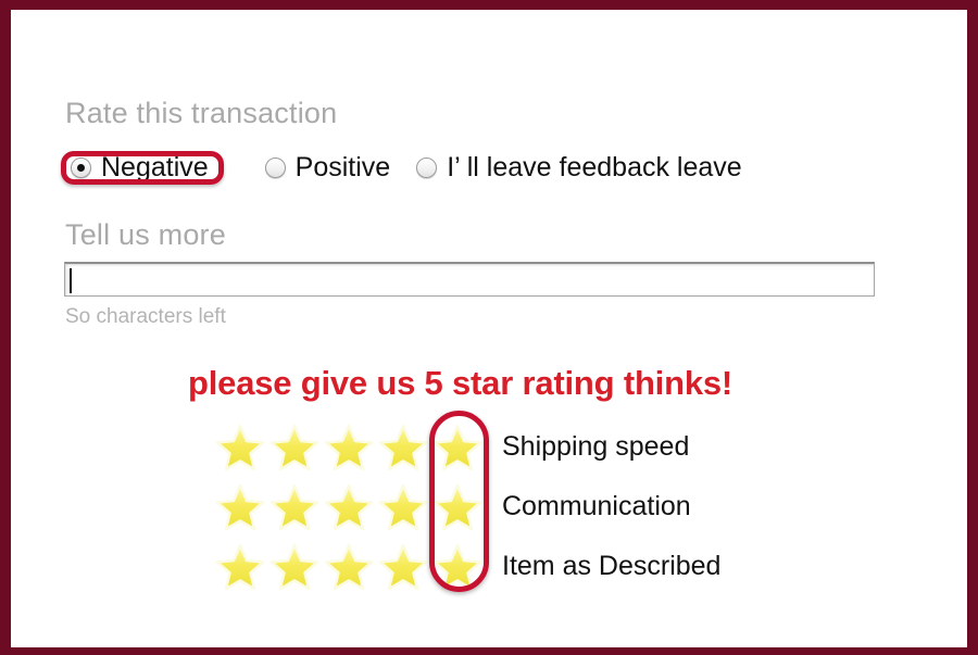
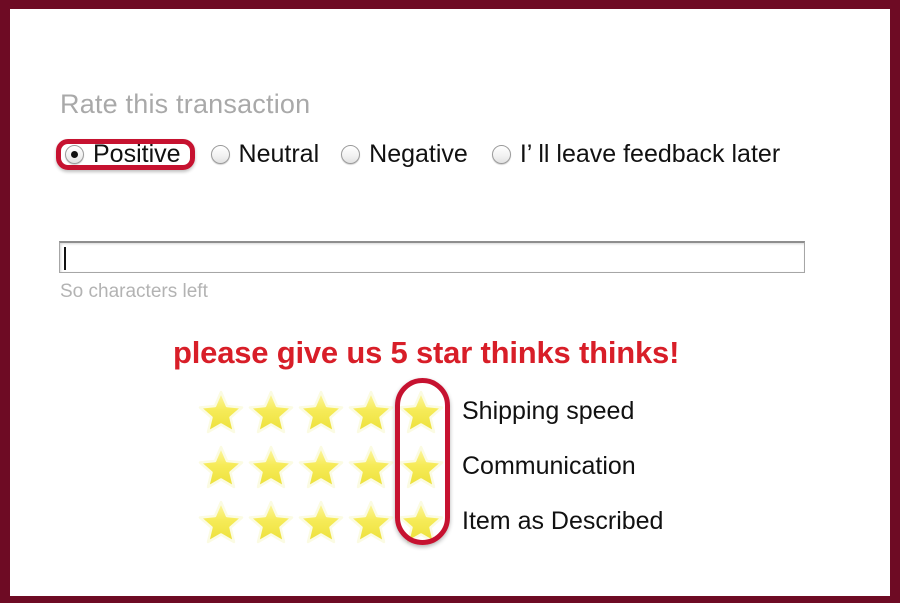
  Rate this transaction
- Negative
+ Positive
+ Neutral
- Positive
+ Negative
- I’ ll leave feedback leave
+ I’ ll leave feedback later
- Tell us more
  So characters left
- please give us 5 star rating thinks!
+ please give us 5 star thinks thinks!
  Shipping speed
  Communication
  Item as Described
